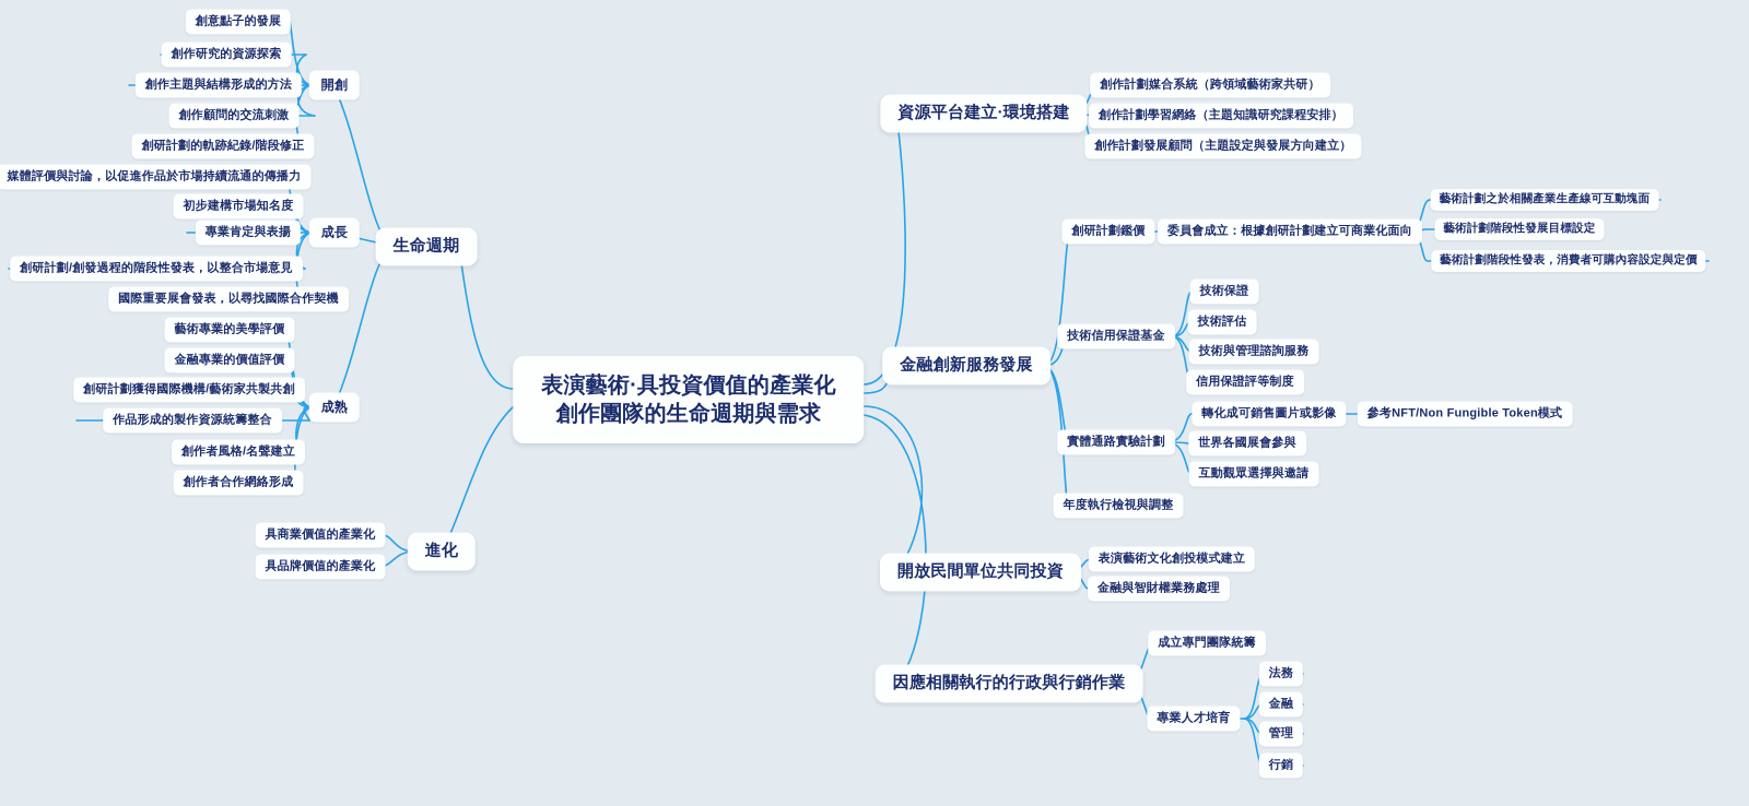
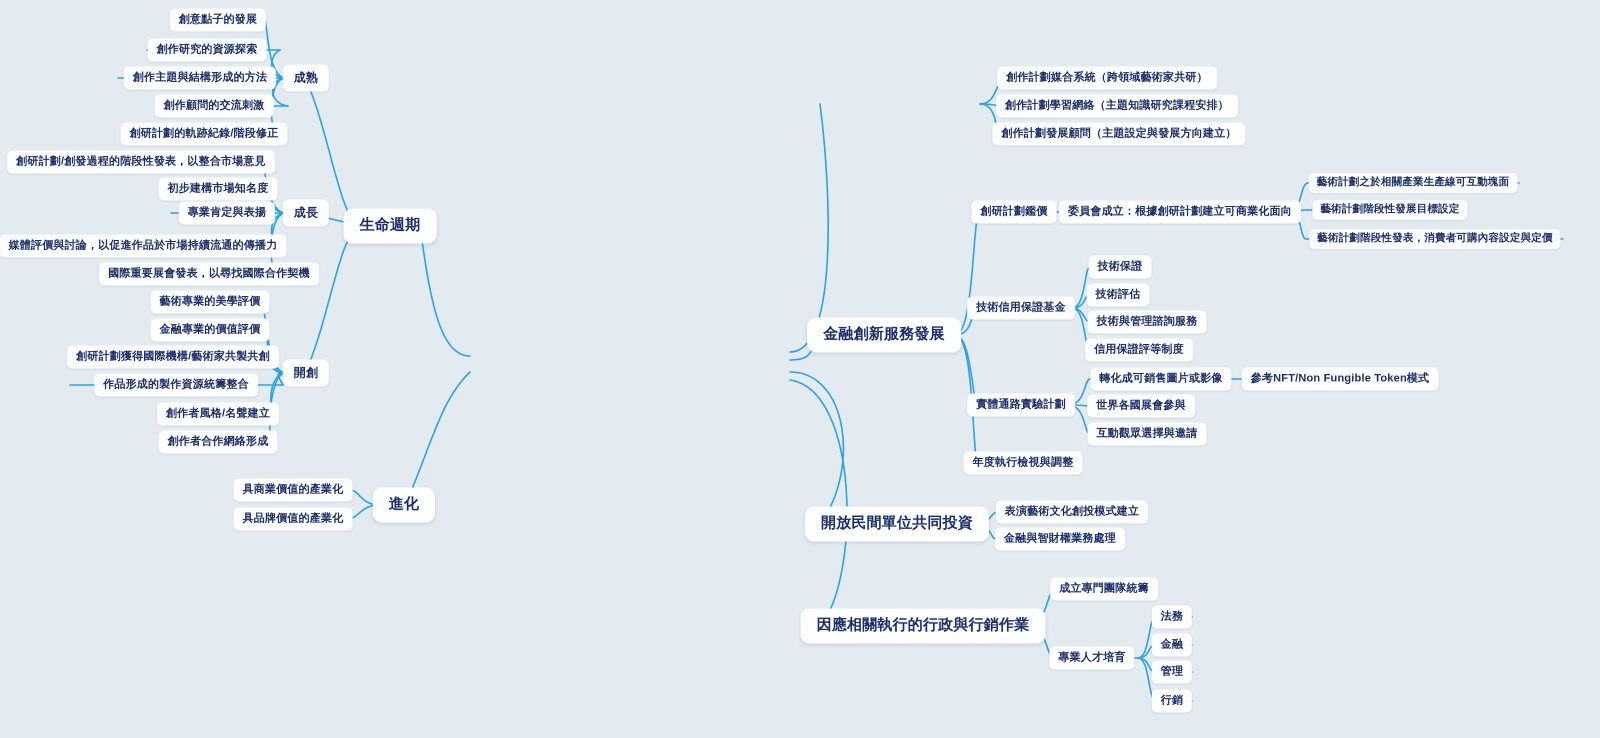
- 表演藝術·具投資價值的產業化
- 創作團隊的生命週期與需求
  生命週期
- 開創
+ 成熟
  成長
- 成熟
+ 開創
  創意點子的發展
  創作研究的資源探索
  創作主題與結構形成的方法
  創作顧問的交流刺激
  創研計劃的軌跡紀錄/階段修正
- 媒體評價與討論，以促進作品於市場持續流通的傳播力
+ 創研計劃/創發過程的階段性發表，以整合市場意見
  初步建構市場知名度
  專業肯定與表揚
- 創研計劃/創發過程的階段性發表，以整合市場意見
+ 媒體評價與討論，以促進作品於市場持續流通的傳播力
  國際重要展會發表，以尋找國際合作契機
  藝術專業的美學評價
  金融專業的價值評價
  創研計劃獲得國際機構/藝術家共製共創
  作品形成的製作資源統籌整合
  創作者風格/名聲建立
  創作者合作網絡形成
  進化
  具商業價值的產業化
  具品牌價值的產業化
- 資源平台建立·環境搭建
  創作計劃媒合系統（跨領域藝術家共研）
  創作計劃學習網絡（主題知識研究課程安排）
  創作計劃發展顧問（主題設定與發展方向建立）
  金融創新服務發展
  創研計劃鑑價
  委員會成立：根據創研計劃建立可商業化面向
  藝術計劃之於相關產業生產線可互動塊面
  藝術計劃階段性發展目標設定
  藝術計劃階段性發表，消費者可購內容設定與定價
  技術信用保證基金
  技術保證
  技術評估
  技術與管理諮詢服務
  信用保證評等制度
  實體通路實驗計劃
  轉化成可銷售圖片或影像
  參考NFT/Non Fungible Token模式
  世界各國展會參與
  互動觀眾選擇與邀請
  年度執行檢視與調整
  開放民間單位共同投資
  表演藝術文化創投模式建立
  金融與智財權業務處理
  因應相關執行的行政與行銷作業
  成立專門團隊統籌
  專業人才培育
  法務
  金融
  管理
  行銷
